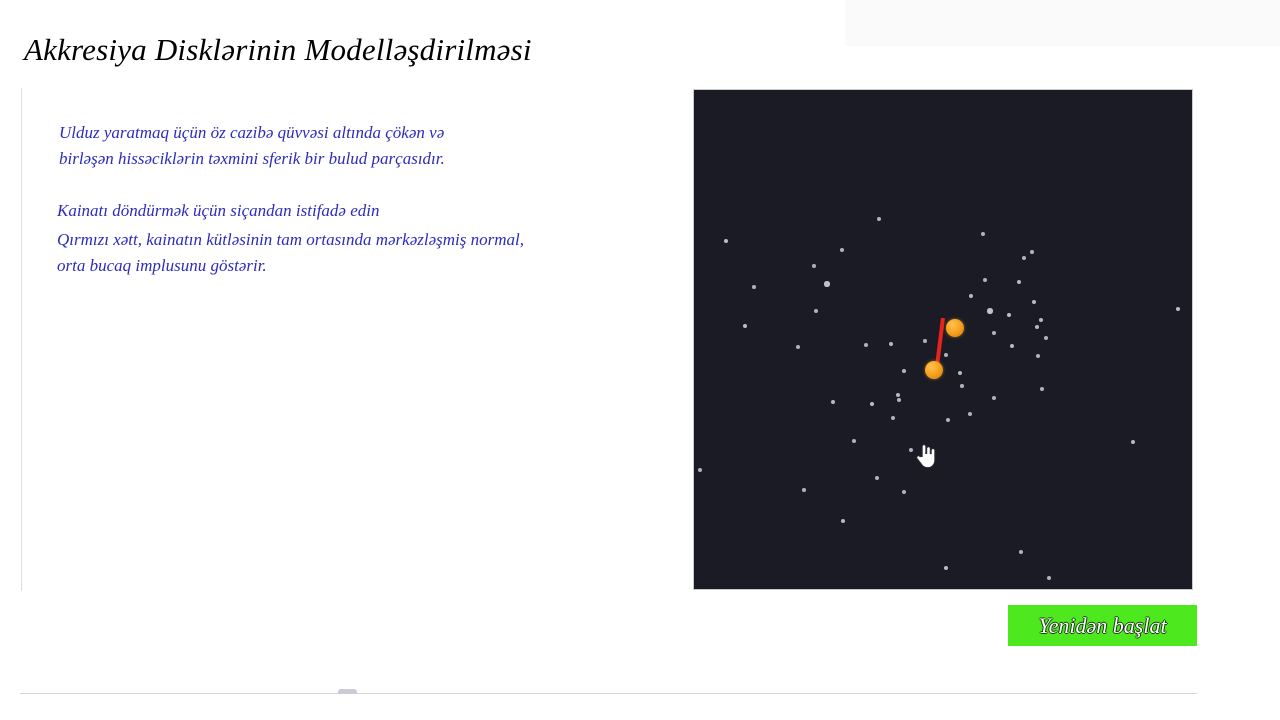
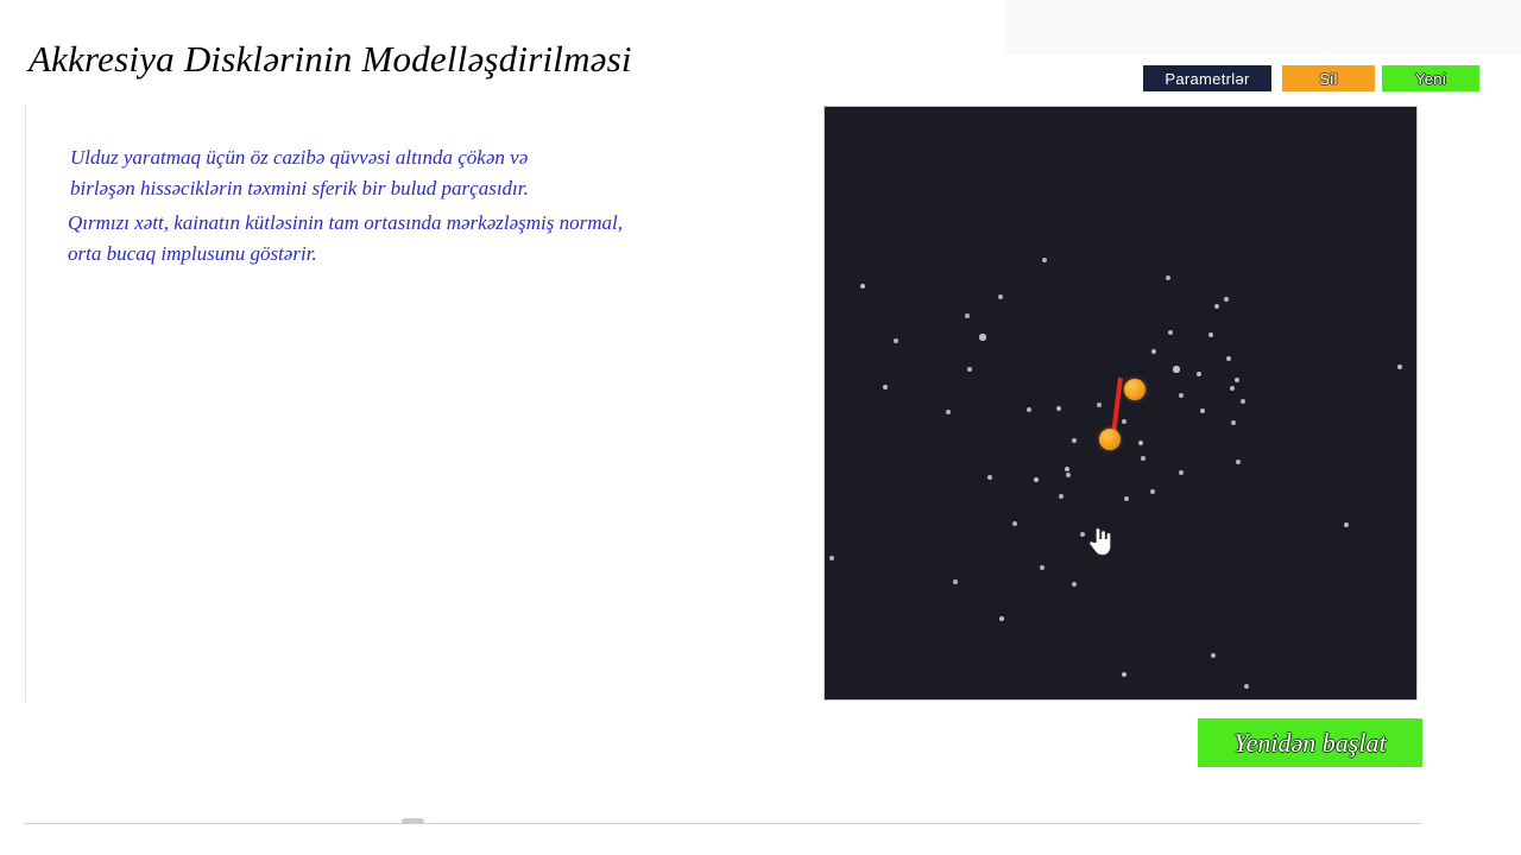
  Akkresiya Disklərinin Modelləşdirilməsi
+ Parametrlər
+ Sil
+ Yeni
  Ulduz yaratmaq üçün öz cazibə qüvvəsi altında çökən və
  birləşən hissəciklərin təxmini sferik bir bulud parçasıdır.
- Kainatı döndürmək üçün siçandan istifadə edin
  Qırmızı xətt, kainatın kütləsinin tam ortasında mərkəzləşmiş normal,
  orta bucaq implusunu göstərir.
  Yenidən başlat
